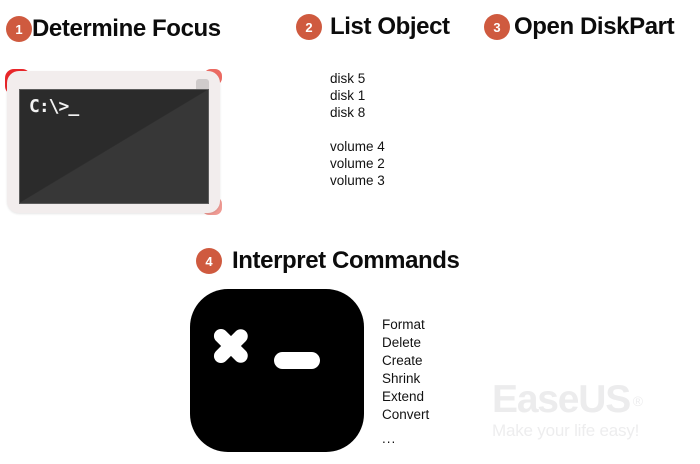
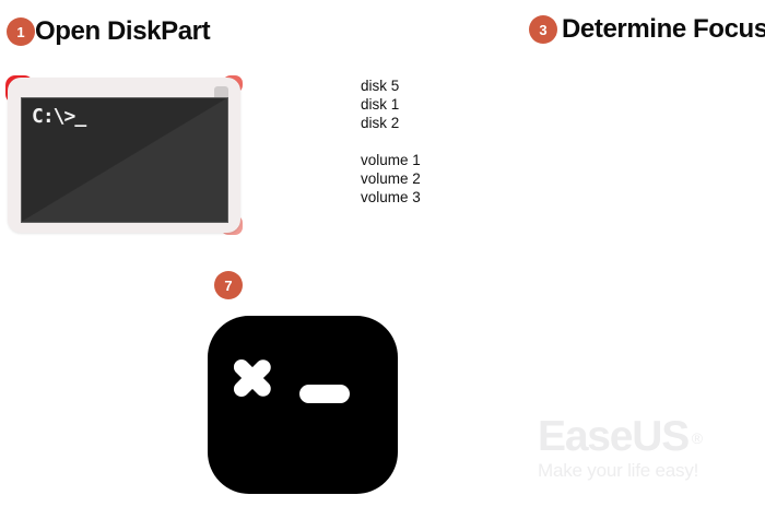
  1
- Determine Focus
+ Open DiskPart
- 2
- List Object
  disk 5
  disk 1
- disk 8
+ disk 2
- volume 4
+ volume 1
  volume 2
  volume 3
  3
- Open DiskPart
+ Determine Focus
- 4
+ 7
- Interpret Commands
- Format
- Delete
- Create
- Shrink
- Extend
- Convert
- ...
